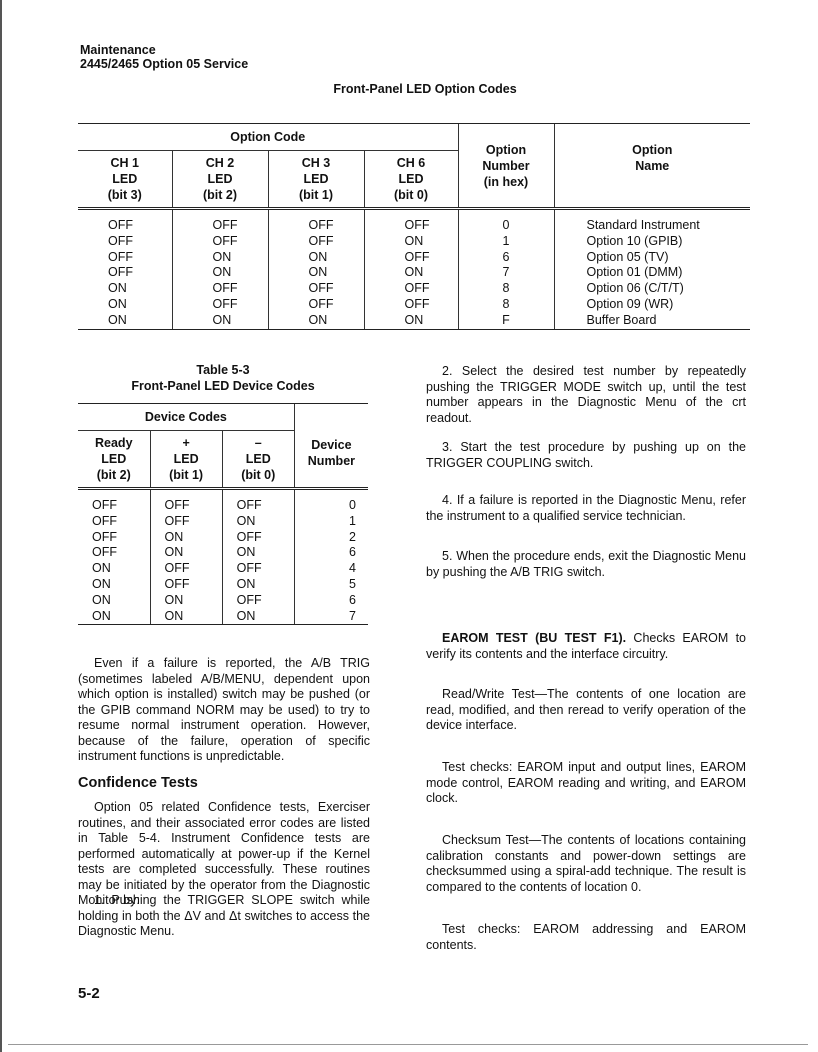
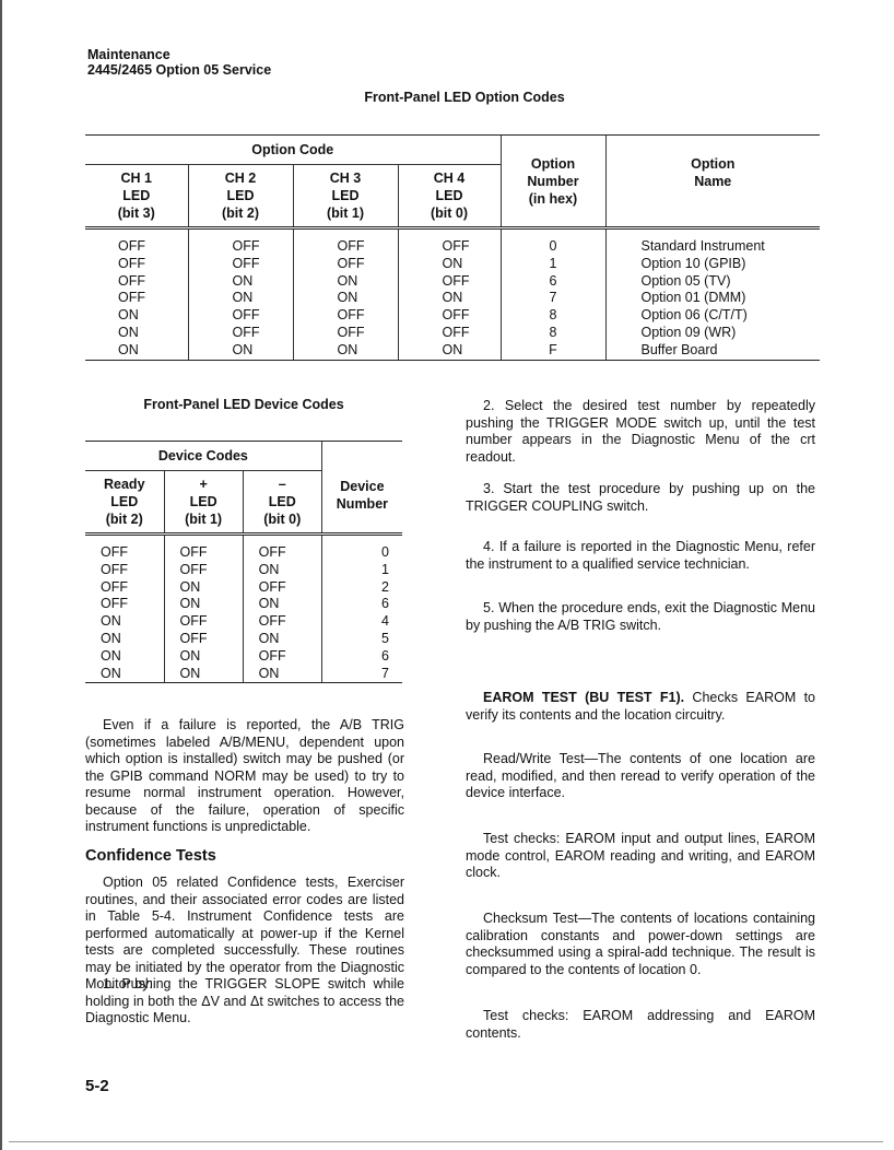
  Maintenance
  2445/2465 Option 05 Service
  Front-Panel LED Option Codes
  Option Code	OptionNumber(in hex)	OptionName
- CH 1LED(bit 3)	CH 2LED(bit 2)	CH 3LED(bit 1)	CH 6LED(bit 0)
+ CH 1LED(bit 3)	CH 2LED(bit 2)	CH 3LED(bit 1)	CH 4LED(bit 0)
  OFF	OFF	OFF	OFF	0	Standard Instrument
  OFF	OFF	OFF	ON	1	Option 10 (GPIB)
  OFF	ON	ON	OFF	6	Option 05 (TV)
  OFF	ON	ON	ON	7	Option 01 (DMM)
  ON	OFF	OFF	OFF	8	Option 06 (C/T/T)
  ON	OFF	OFF	OFF	8	Option 09 (WR)
  ON	ON	ON	ON	F	Buffer Board
- Table 5-3
  Front-Panel LED Device Codes
  Device Codes	DeviceNumber
  ReadyLED(bit 2)	+LED(bit 1)	–LED(bit 0)
  OFF	OFF	OFF	0
  OFF	OFF	ON	1
  OFF	ON	OFF	2
  OFF	ON	ON	6
  ON	OFF	OFF	4
  ON	OFF	ON	5
  ON	ON	OFF	6
  ON	ON	ON	7
  Even if a failure is reported, the A/B TRIG (sometimes labeled A/B/MENU, dependent upon which option is installed) switch may be pushed (or the GPIB command NORM may be used) to try to resume normal instrument operation. However, because of the failure, operation of specific instrument functions is unpredictable.
  Confidence Tests
  Option 05 related Confidence tests, Exerciser routines, and their associated error codes are listed in Table 5-4. Instrument Confidence tests are performed automatically at power-up if the Kernel tests are completed successfully. These routines may be initiated by the operator from the Diagnostic Monitor by:
  1. Pushing the TRIGGER SLOPE switch while holding in both the ΔV and Δt switches to access the Diagnostic Menu.
  2. Select the desired test number by repeatedly pushing the TRIGGER MODE switch up, until the test number appears in the Diagnostic Menu of the crt readout.
  3. Start the test procedure by pushing up on the TRIGGER COUPLING switch.
  4. If a failure is reported in the Diagnostic Menu, refer the instrument to a qualified service technician.
  5. When the procedure ends, exit the Diagnostic Menu by pushing the A/B TRIG switch.
- EAROM TEST (BU TEST F1). Checks EAROM to verify its contents and the interface circuitry.
+ EAROM TEST (BU TEST F1). Checks EAROM to verify its contents and the location circuitry.
  Read/Write Test—The contents of one location are read, modified, and then reread to verify operation of the device interface.
  Test checks: EAROM input and output lines, EAROM mode control, EAROM reading and writing, and EAROM clock.
  Checksum Test—The contents of locations containing calibration constants and power-down settings are checksummed using a spiral-add technique. The result is compared to the contents of location 0.
  Test checks: EAROM addressing and EAROM contents.
  5-2
